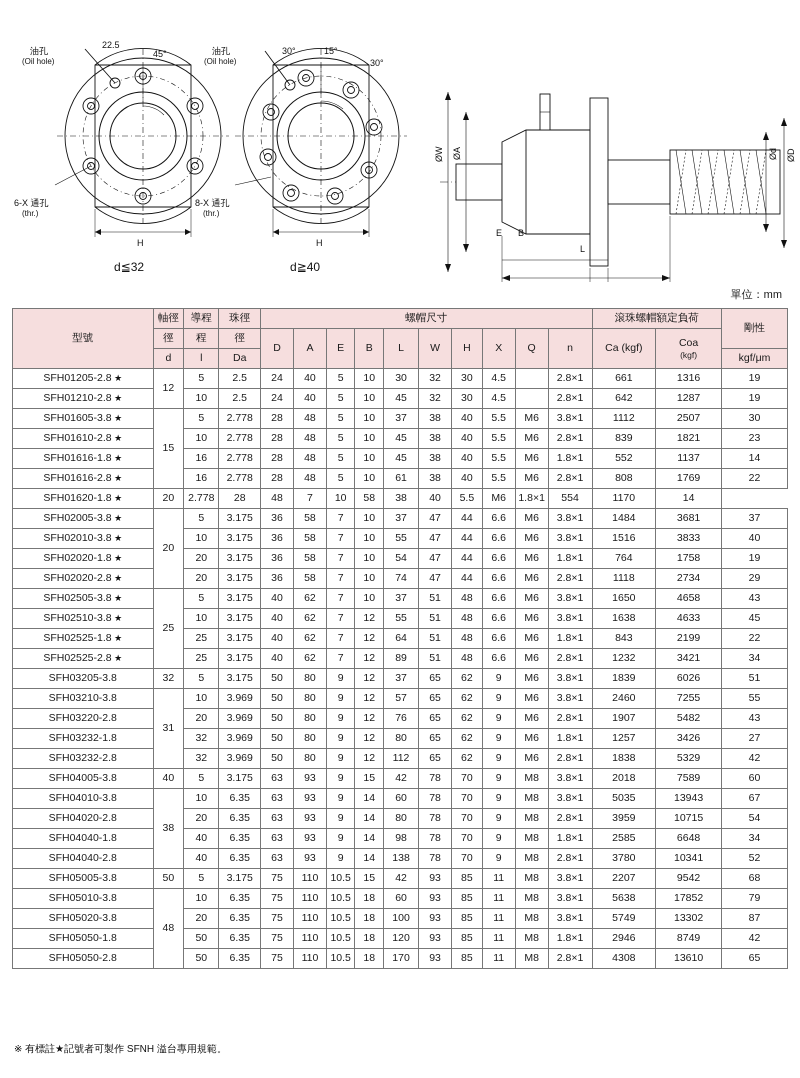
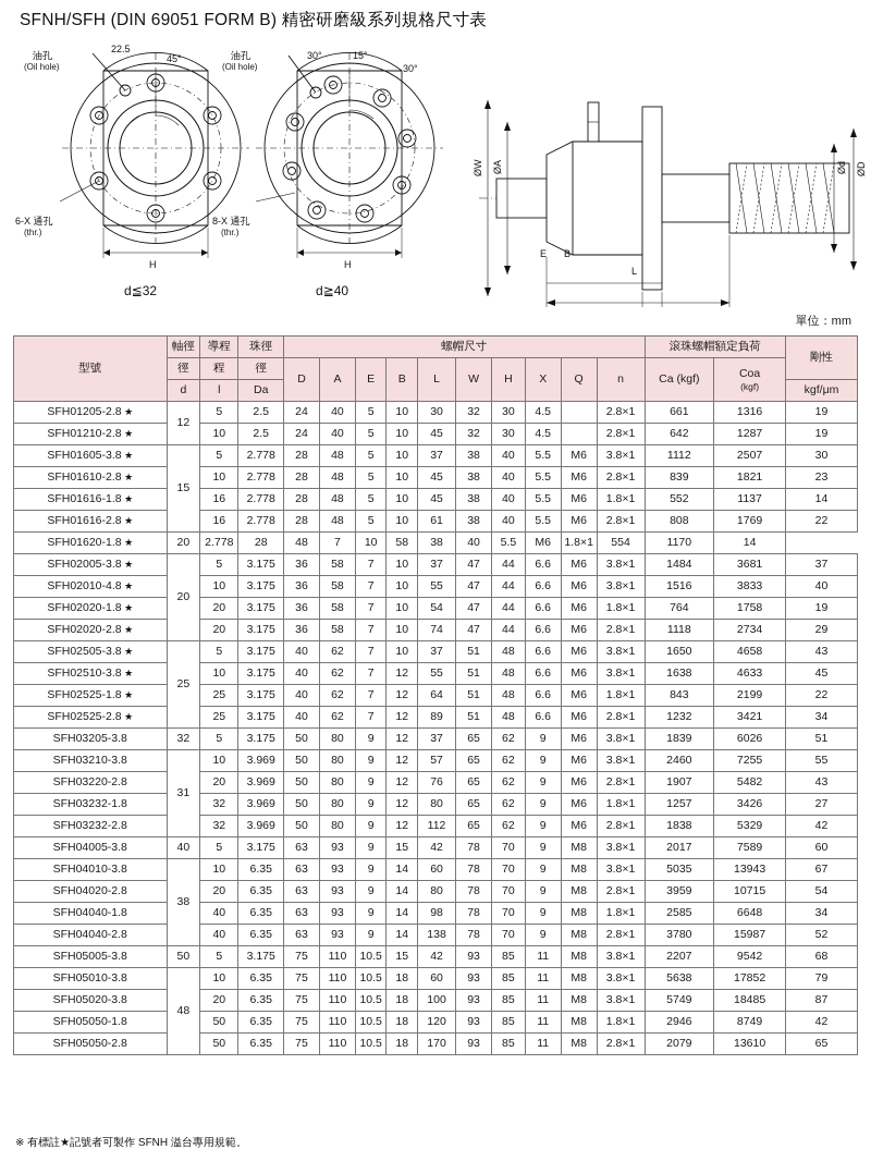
+ SFNH/SFH (DIN 69051 FORM B) 精密研磨級系列規格尺寸表
  油孔
  (Oil hole)
  22.5
  45°
  6-X 通孔
  (thr.)
  H
  d≦32
  油孔
  (Oil hole)
  30°
  15°
  30°
  8-X 通孔
  (thr.)
  H
  d≧40
  E
  B
  L
  單位：mm
  型號	軸徑	導程	珠徑	螺帽尺寸	滾珠螺帽額定負荷	剛性
  徑	程	徑	D	A	E	B	L	W	H	X	Q	n	Ca (kgf)	Coa (kgf)
  d	l	Da	kgf/μm
  SFH01205-2.8 ★	12	5	2.5	24	40	5	10	30	32	30	4.5		2.8×1	661	1316	19
  SFH01210-2.8 ★	10	2.5	24	40	5	10	45	32	30	4.5		2.8×1	642	1287	19
  SFH01605-3.8 ★	15	5	2.778	28	48	5	10	37	38	40	5.5	M6	3.8×1	1112	2507	30
  SFH01610-2.8 ★	10	2.778	28	48	5	10	45	38	40	5.5	M6	2.8×1	839	1821	23
  SFH01616-1.8 ★	16	2.778	28	48	5	10	45	38	40	5.5	M6	1.8×1	552	1137	14
  SFH01616-2.8 ★	16	2.778	28	48	5	10	61	38	40	5.5	M6	2.8×1	808	1769	22
  SFH01620-1.8 ★	20	2.778	28	48	7	10	58	38	40	5.5	M6	1.8×1	554	1170	14
  SFH02005-3.8 ★	20	5	3.175	36	58	7	10	37	47	44	6.6	M6	3.8×1	1484	3681	37
- SFH02010-3.8 ★	10	3.175	36	58	7	10	55	47	44	6.6	M6	3.8×1	1516	3833	40
+ SFH02010-4.8 ★	10	3.175	36	58	7	10	55	47	44	6.6	M6	3.8×1	1516	3833	40
  SFH02020-1.8 ★	20	3.175	36	58	7	10	54	47	44	6.6	M6	1.8×1	764	1758	19
  SFH02020-2.8 ★	20	3.175	36	58	7	10	74	47	44	6.6	M6	2.8×1	1118	2734	29
  SFH02505-3.8 ★	25	5	3.175	40	62	7	10	37	51	48	6.6	M6	3.8×1	1650	4658	43
  SFH02510-3.8 ★	10	3.175	40	62	7	12	55	51	48	6.6	M6	3.8×1	1638	4633	45
  SFH02525-1.8 ★	25	3.175	40	62	7	12	64	51	48	6.6	M6	1.8×1	843	2199	22
  SFH02525-2.8 ★	25	3.175	40	62	7	12	89	51	48	6.6	M6	2.8×1	1232	3421	34
  SFH03205-3.8	32	5	3.175	50	80	9	12	37	65	62	9	M6	3.8×1	1839	6026	51
  SFH03210-3.8	31	10	3.969	50	80	9	12	57	65	62	9	M6	3.8×1	2460	7255	55
  SFH03220-2.8	20	3.969	50	80	9	12	76	65	62	9	M6	2.8×1	1907	5482	43
  SFH03232-1.8	32	3.969	50	80	9	12	80	65	62	9	M6	1.8×1	1257	3426	27
  SFH03232-2.8	32	3.969	50	80	9	12	112	65	62	9	M6	2.8×1	1838	5329	42
- SFH04005-3.8	40	5	3.175	63	93	9	15	42	78	70	9	M8	3.8×1	2018	7589	60
+ SFH04005-3.8	40	5	3.175	63	93	9	15	42	78	70	9	M8	3.8×1	2017	7589	60
  SFH04010-3.8	38	10	6.35	63	93	9	14	60	78	70	9	M8	3.8×1	5035	13943	67
  SFH04020-2.8	20	6.35	63	93	9	14	80	78	70	9	M8	2.8×1	3959	10715	54
  SFH04040-1.8	40	6.35	63	93	9	14	98	78	70	9	M8	1.8×1	2585	6648	34
- SFH04040-2.8	40	6.35	63	93	9	14	138	78	70	9	M8	2.8×1	3780	10341	52
+ SFH04040-2.8	40	6.35	63	93	9	14	138	78	70	9	M8	2.8×1	3780	15987	52
  SFH05005-3.8	50	5	3.175	75	110	10.5	15	42	93	85	11	M8	3.8×1	2207	9542	68
  SFH05010-3.8	48	10	6.35	75	110	10.5	18	60	93	85	11	M8	3.8×1	5638	17852	79
- SFH05020-3.8	20	6.35	75	110	10.5	18	100	93	85	11	M8	3.8×1	5749	13302	87
+ SFH05020-3.8	20	6.35	75	110	10.5	18	100	93	85	11	M8	3.8×1	5749	18485	87
  SFH05050-1.8	50	6.35	75	110	10.5	18	120	93	85	11	M8	1.8×1	2946	8749	42
- SFH05050-2.8	50	6.35	75	110	10.5	18	170	93	85	11	M8	2.8×1	4308	13610	65
+ SFH05050-2.8	50	6.35	75	110	10.5	18	170	93	85	11	M8	2.8×1	2079	13610	65
  ※ 有標註★記號者可製作 SFNH 溢台專用規範。
